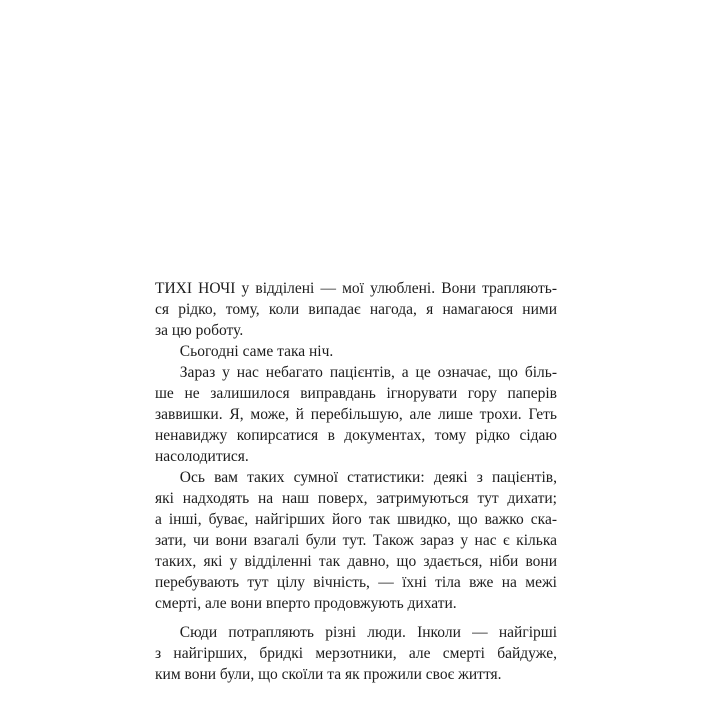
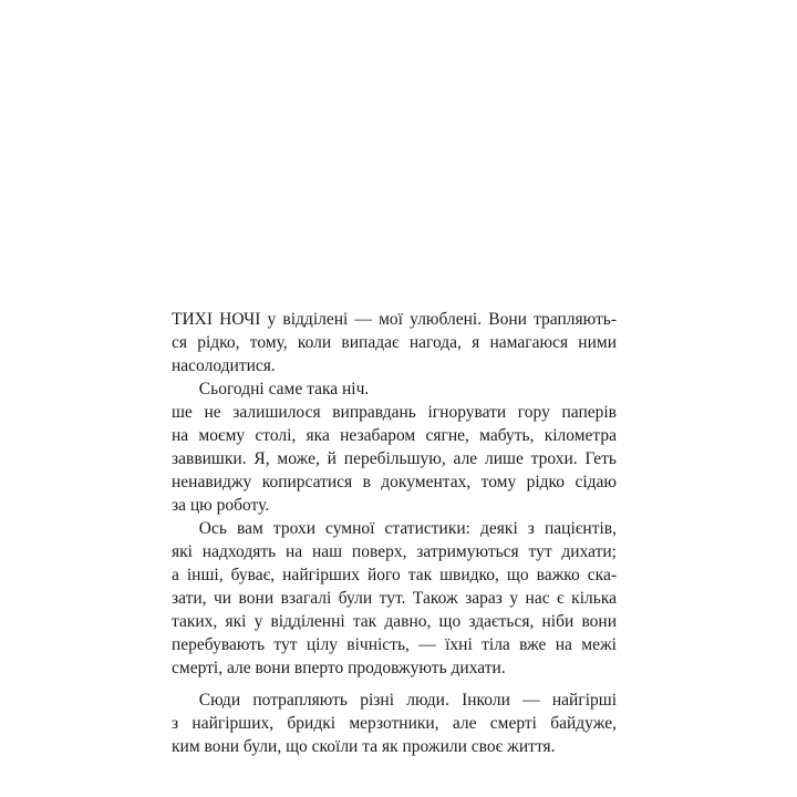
  ТИХІ НОЧІ у відділені — мої улюблені. Вони трапляють-
  ся рідко, тому, коли випадає нагода, я намагаюся ними
- за цю роботу.
+ насолодитися.
  Сьогодні саме така ніч.
- Зараз у нас небагато пацієнтів, а це означає, що біль-
  ше не залишилося виправдань ігнорувати гору паперів
+ на моєму столі, яка незабаром сягне, мабуть, кілометра
  заввишки. Я, може, й перебільшую, але лише трохи. Геть
  ненавиджу копирсатися в документах, тому рідко сідаю
- насолодитися.
+ за цю роботу.
- Ось вам таких сумної статистики: деякі з пацієнтів,
+ Ось вам трохи сумної статистики: деякі з пацієнтів,
  які надходять на наш поверх, затримуються тут дихати;
  а інші, буває, найгірших його так швидко, що важко ска-
  зати, чи вони взагалі були тут. Також зараз у нас є кілька
  таких, які у відділенні так давно, що здається, ніби вони
  перебувають тут цілу вічність, — їхні тіла вже на межі
  смерті, але вони вперто продовжують дихати.
  Сюди потрапляють різні люди. Інколи — найгірші
  з найгірших, бридкі мерзотники, але смерті байдуже,
  ким вони були, що скоїли та як прожили своє життя.
